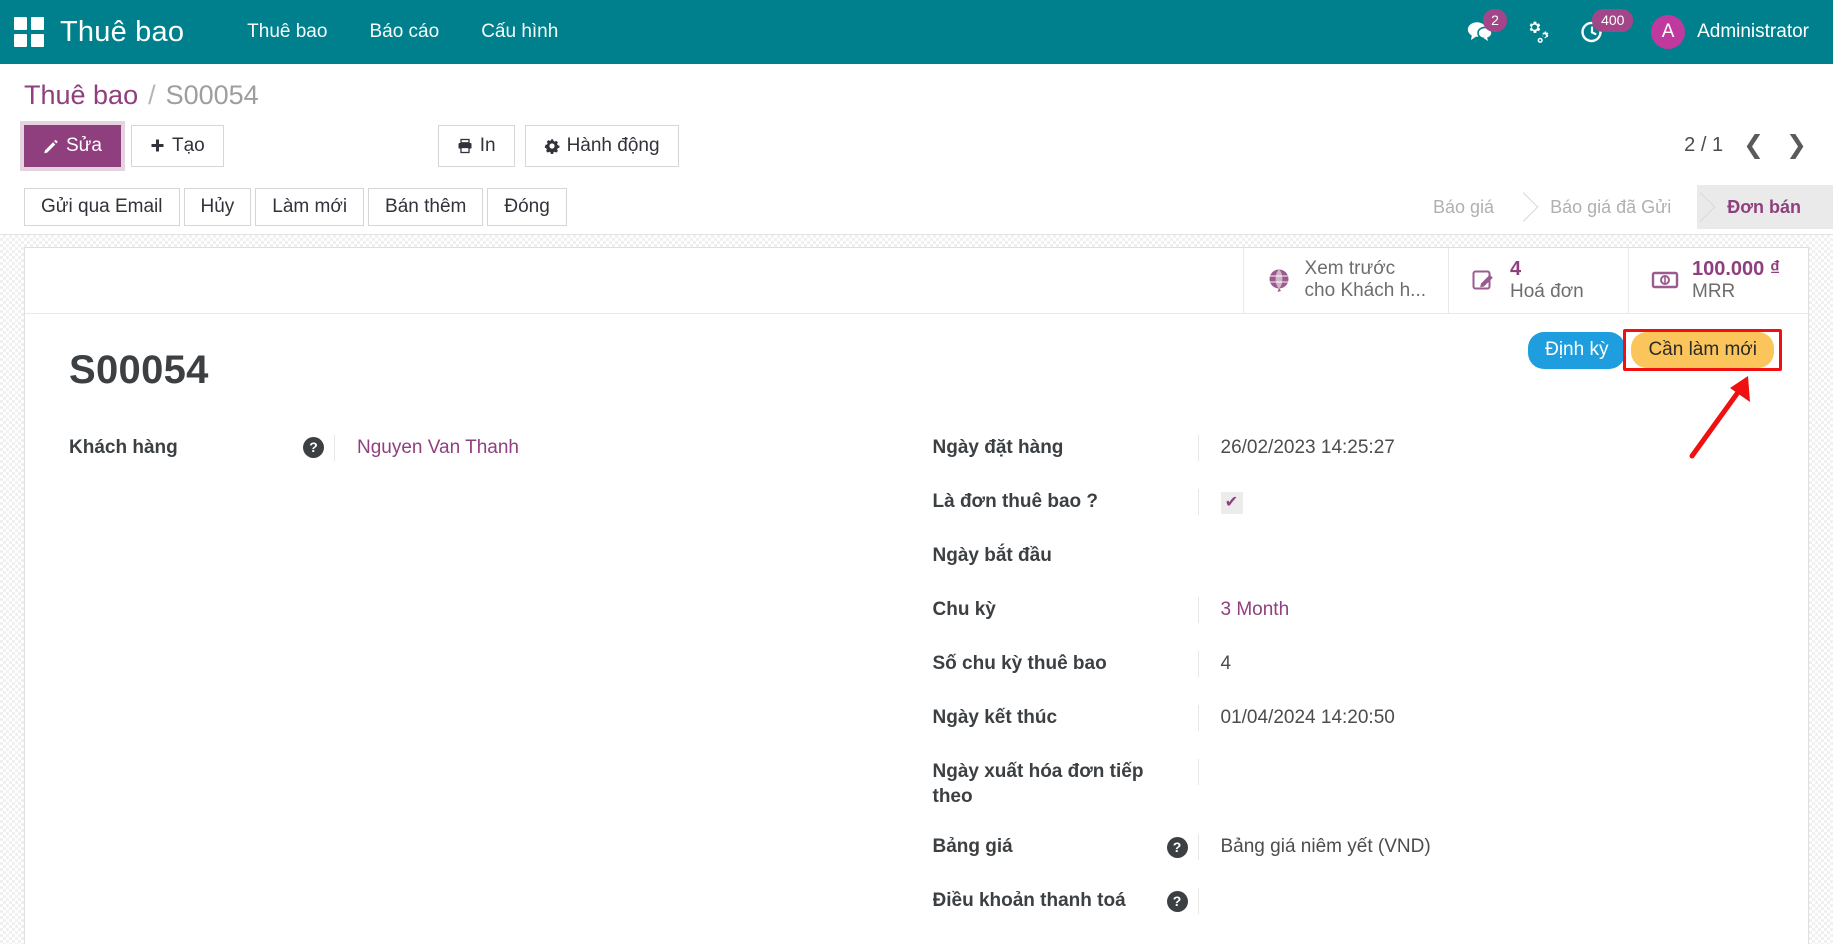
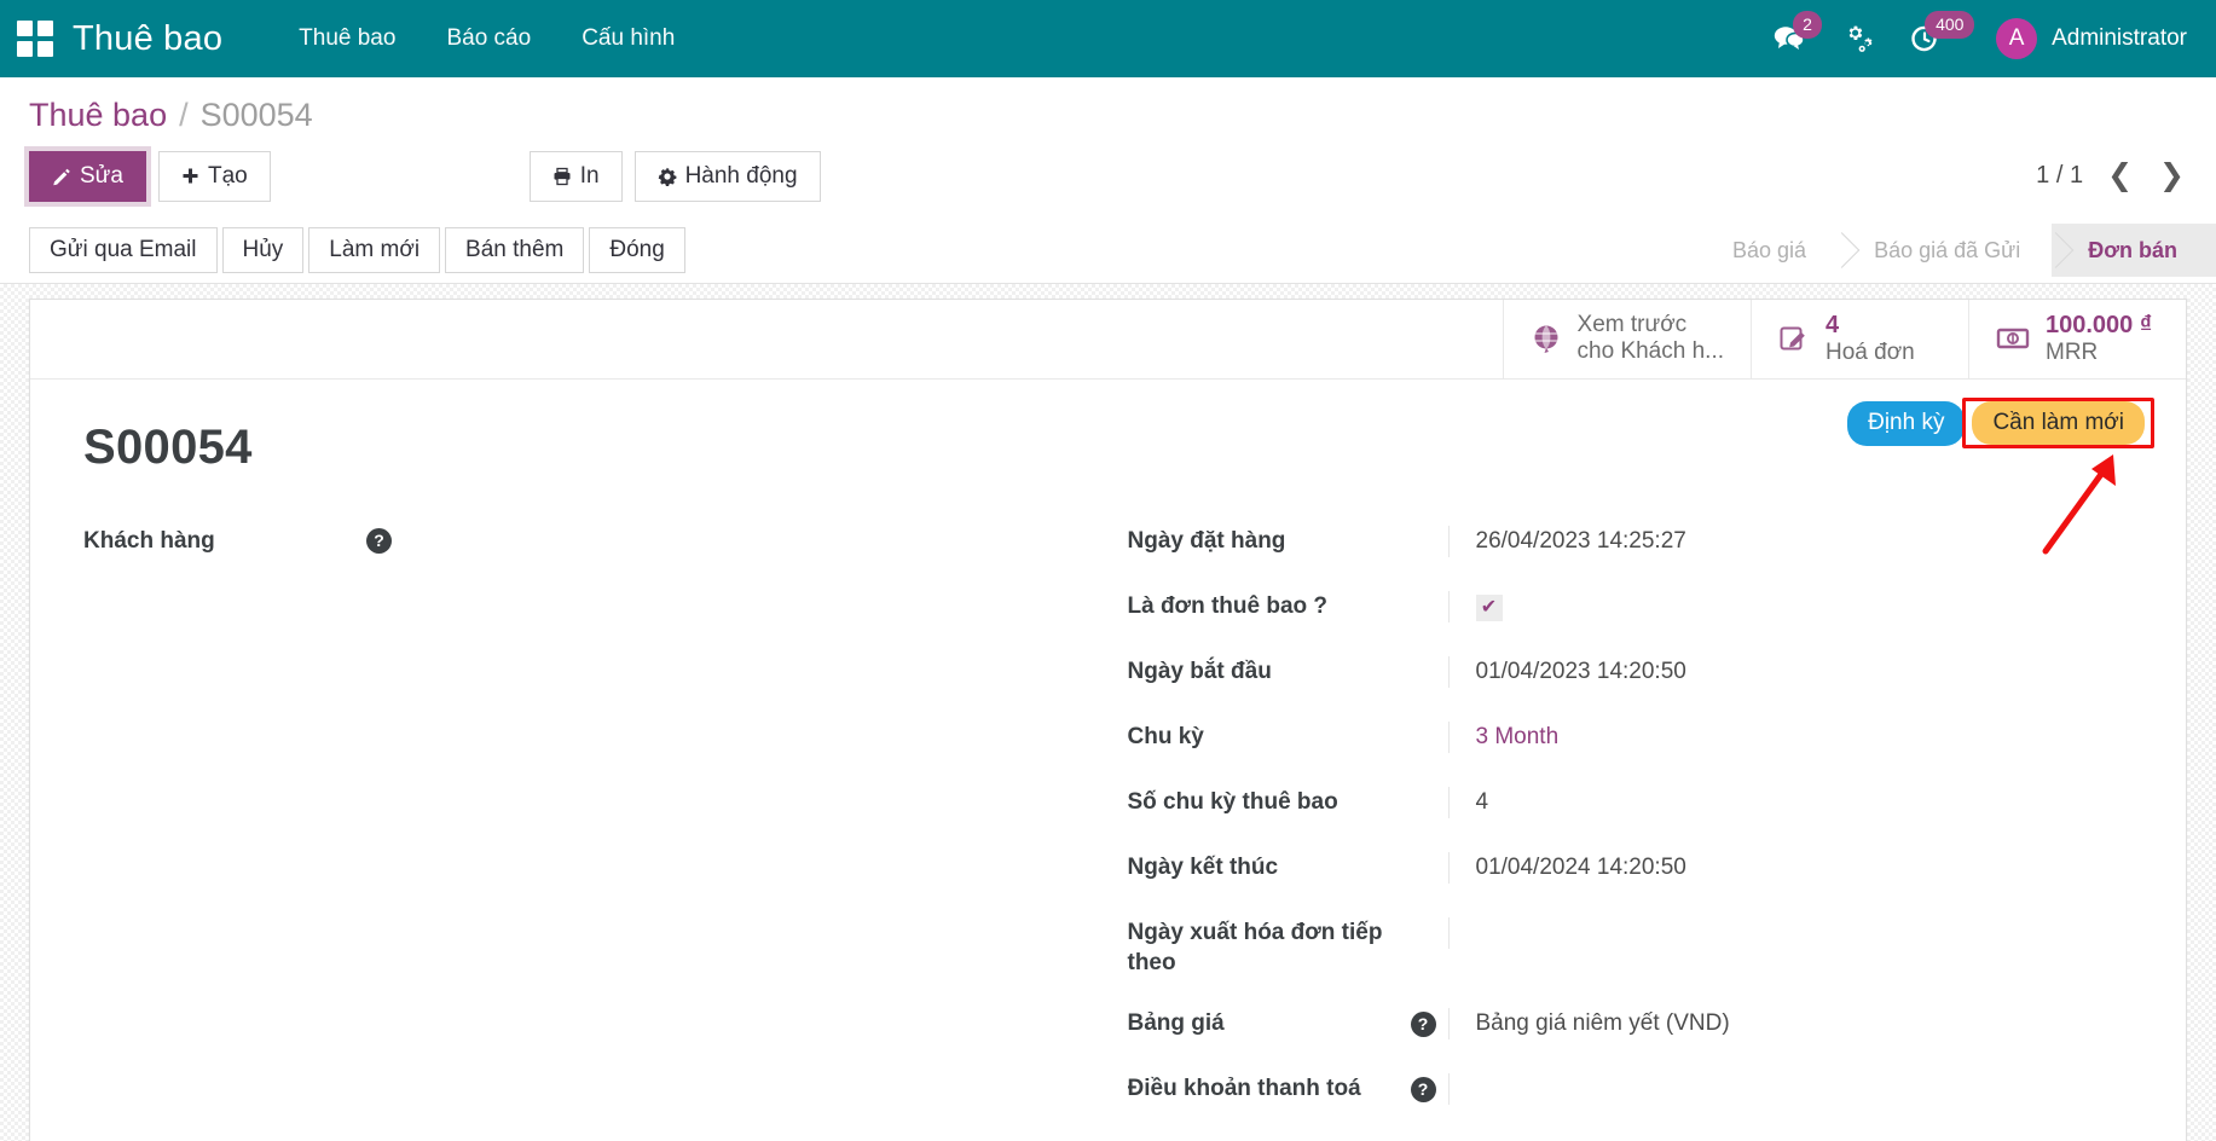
  Thuê bao
  Thuê bao
  Báo cáo
  Cấu hình
  2
  400
  A
  Administrator
  Thuê bao
  /
  S00054
  Sửa
  Tạo
  In
  Hành động
- 2 / 1
+ 1 / 1
  ❮
  ❯
  Gửi qua Email
  Hủy
  Làm mới
  Bán thêm
  Đóng
  Báo giá
  Báo giá đã Gửi
  Đơn bán
  Xem trước
  cho Khách h...
  4
  Hoá đơn
  100.000 ₫
  MRR
  Định kỳ
  Cần làm mới
  S00054
  Khách hàng
  ?
- Nguyen Van Thanh
  Ngày đặt hàng
- 26/02/2023 14:25:27
+ 26/04/2023 14:25:27
  Là đơn thuê bao ?
  ✔
  Ngày bắt đầu
+ 01/04/2023 14:20:50
  Chu kỳ
  3 Month
  Số chu kỳ thuê bao
  4
  Ngày kết thúc
  01/04/2024 14:20:50
  Ngày xuất hóa đơn tiếp theo
  Bảng giá
  ?
  Bảng giá niêm yết (VND)
  Điều khoản thanh toá
  ?
